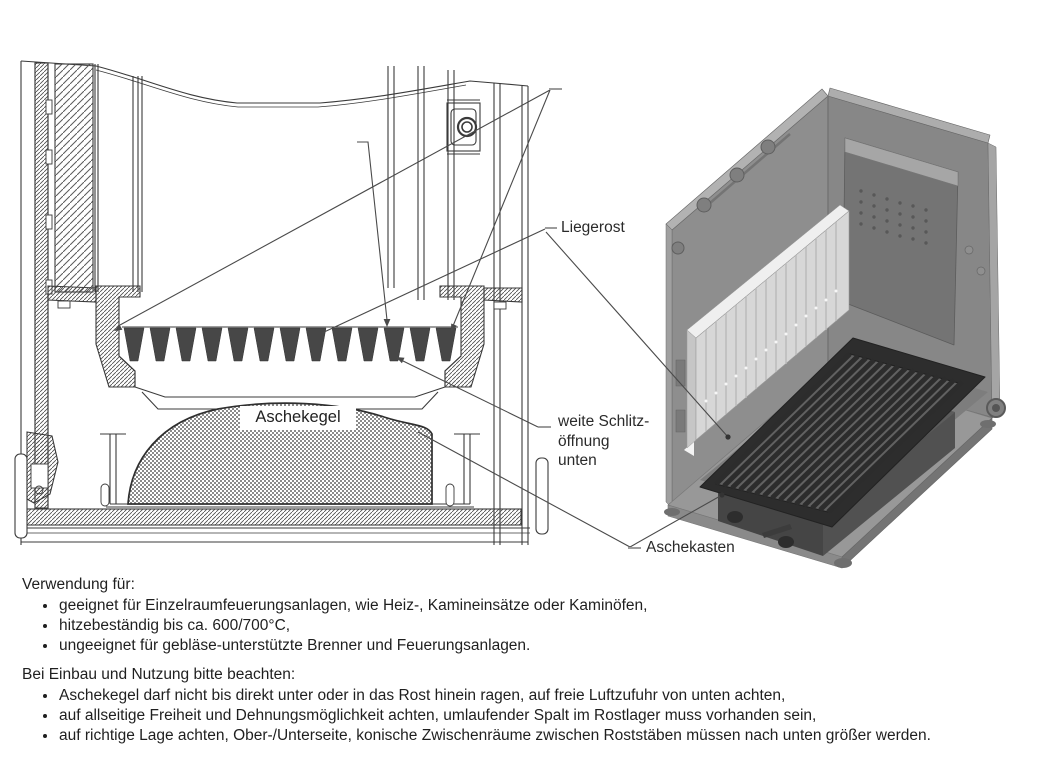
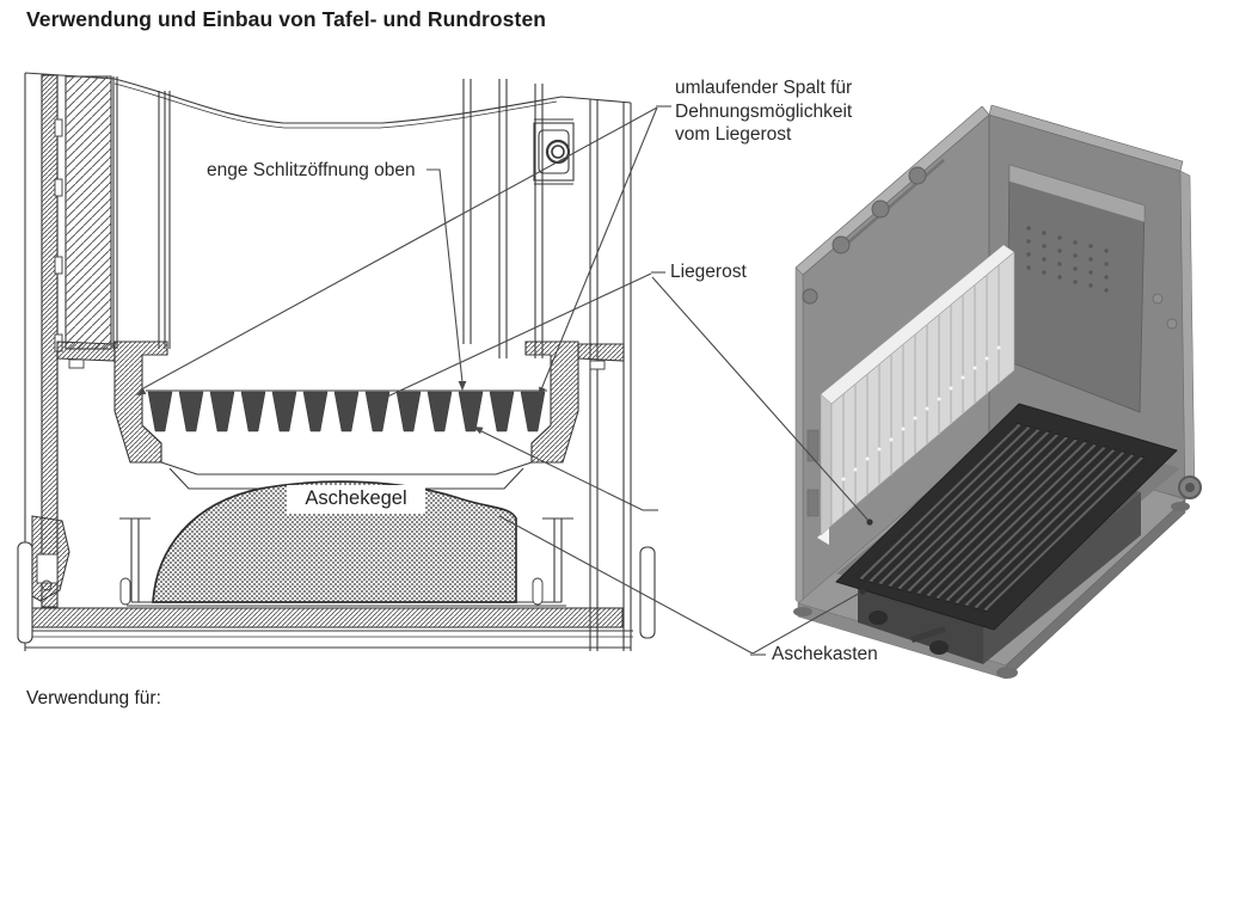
+ Verwendung und Einbau von Tafel- und Rundrosten
+ umlaufender Spalt für
+ Dehnungsmöglichkeit
+ vom Liegerost
+ enge Schlitzöffnung oben
  Liegerost
  Aschekegel
- weite Schlitz-
- öffnung
- unten
  Aschekasten
  Verwendung für:
- geeignet für Einzelraumfeuerungsanlagen, wie Heiz-, Kamineinsätze oder Kaminöfen,
- hitzebeständig bis ca. 600/700°C,
- ungeeignet für gebläse-unterstützte Brenner und Feuerungsanlagen.
- Bei Einbau und Nutzung bitte beachten:
- Aschekegel darf nicht bis direkt unter oder in das Rost hinein ragen, auf freie Luftzufuhr von unten achten,
- auf allseitige Freiheit und Dehnungsmöglichkeit achten, umlaufender Spalt im Rostlager muss vorhanden sein,
- auf richtige Lage achten, Ober-/Unterseite, konische Zwischenräume zwischen Roststäben müssen nach unten größer werden.
